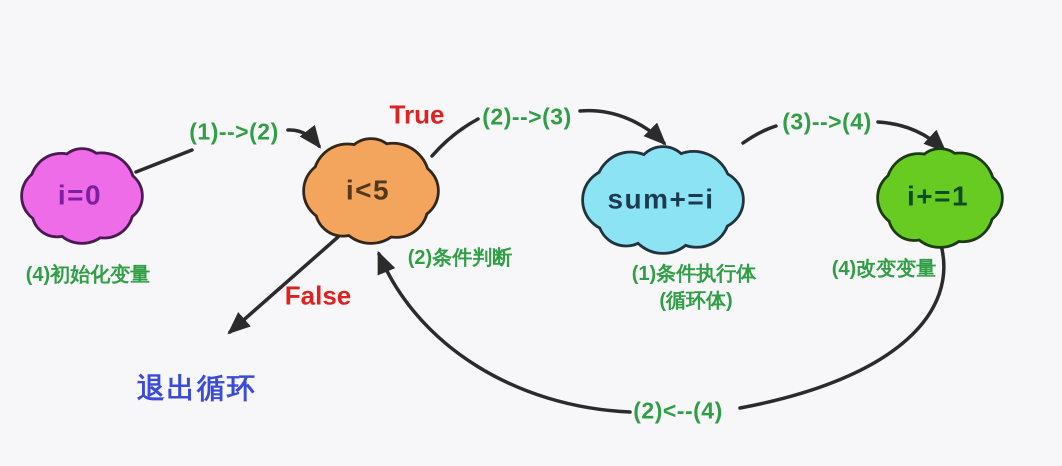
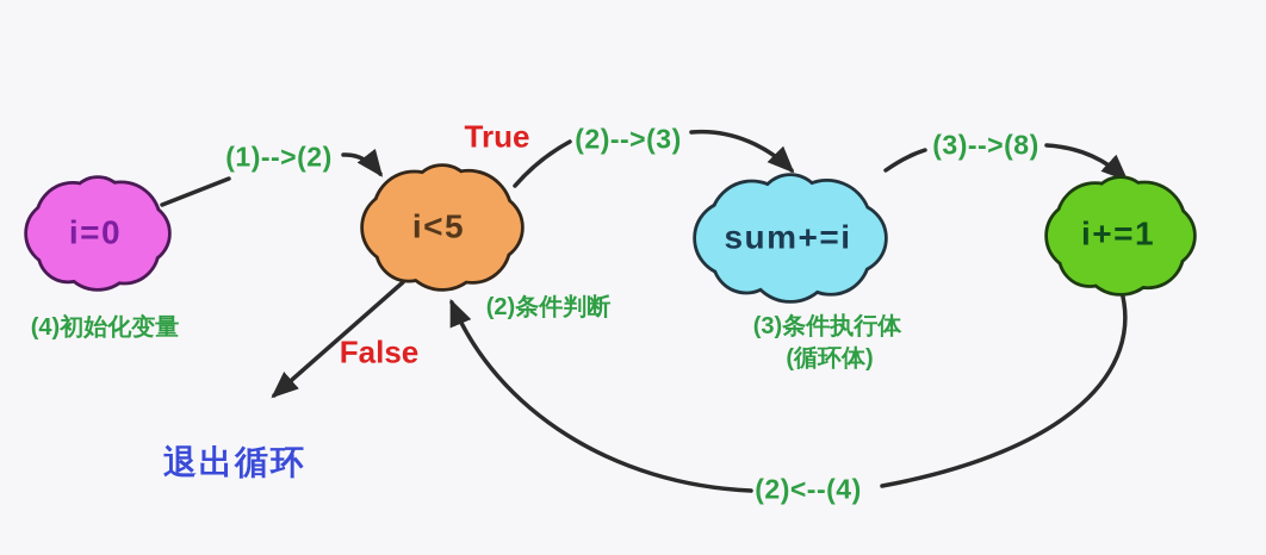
  i=0
  i<5
  sum+=i
  i+=1
  (1)-->(2)
  (2)-->(3)
- (3)-->(4)
+ (3)-->(8)
  (2)<--(4)
  True
  False
  退出循环
  (4)初始化变量
  (2)条件判断
- (1)条件执行体
+ (3)条件执行体
  (循环体)
- (4)改变变量
